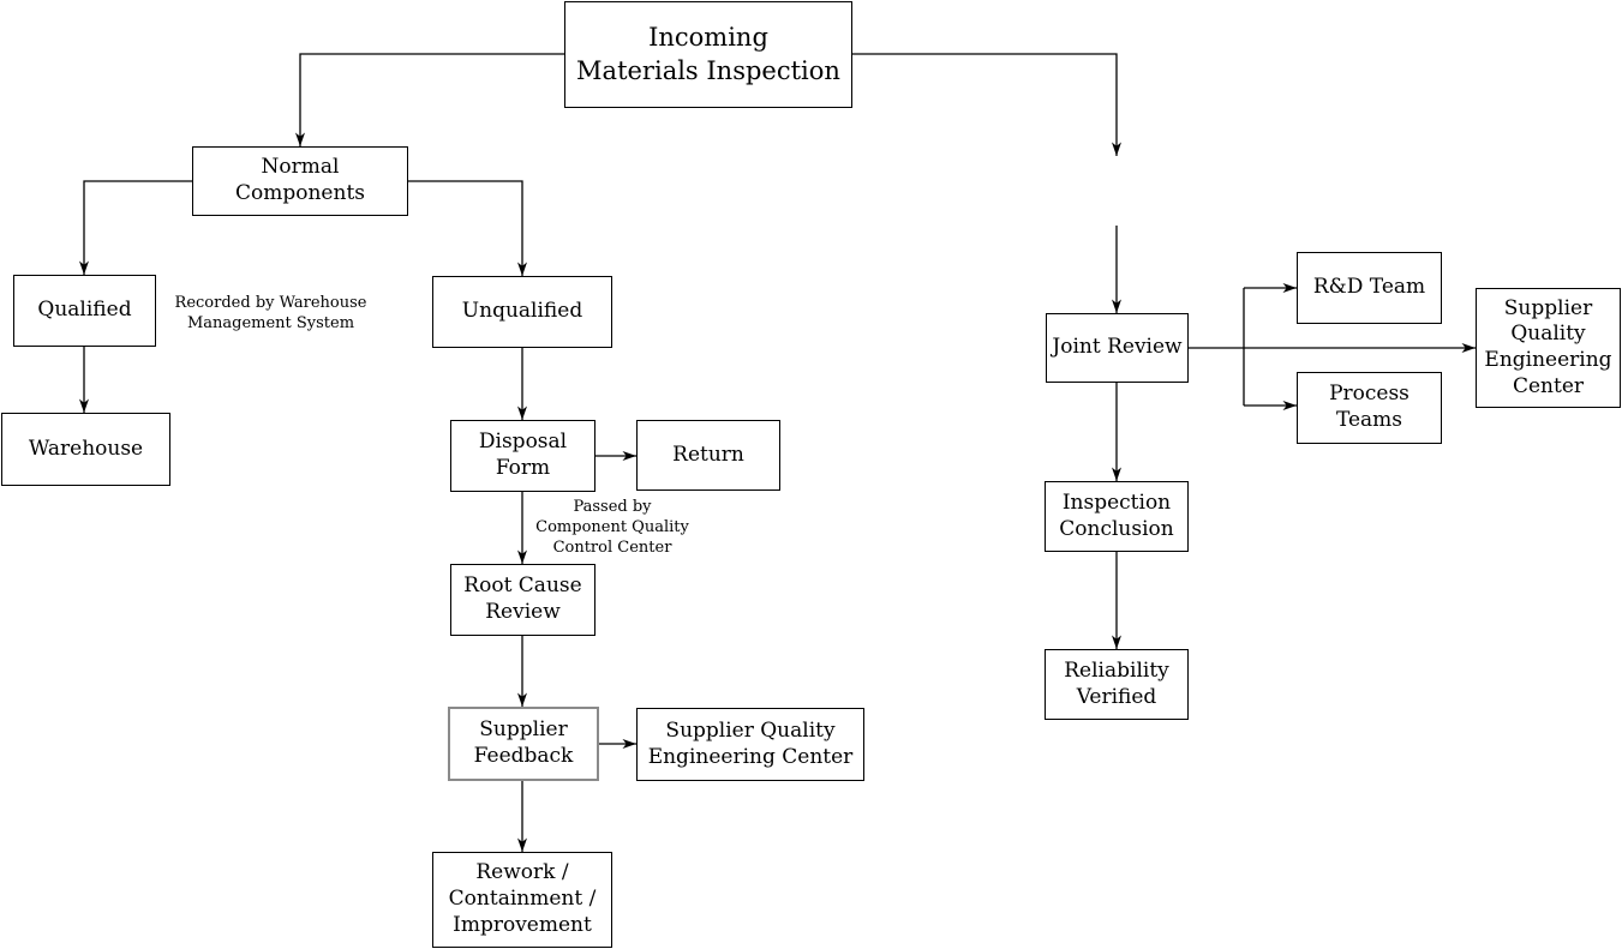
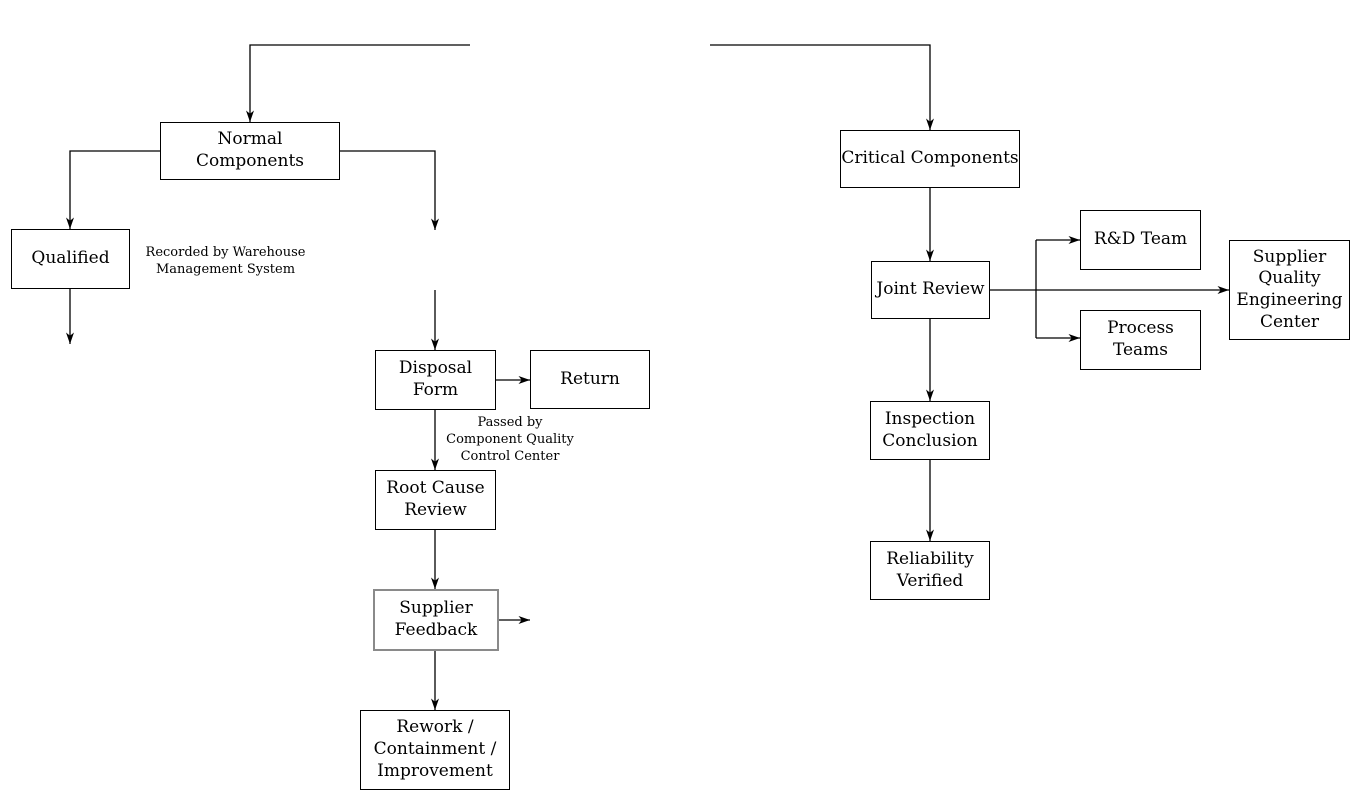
- Incoming
- Materials Inspection
  Normal Components
+ Critical Components
  Qualified
- Unqualified
- Warehouse
  Disposal
  Form
  Return
  Root Cause
  Review
  Supplier
  Feedback
- Supplier Quality
- Engineering Center
  Rework /
  Containment /
  Improvement
  Joint Review
  R&D Team
  Process
  Teams
  Supplier
  Quality
  Engineering
  Center
  Inspection
  Conclusion
  Reliability
  Verified
  Recorded by Warehouse
  Management System
  Passed by
  Component Quality
  Control Center
